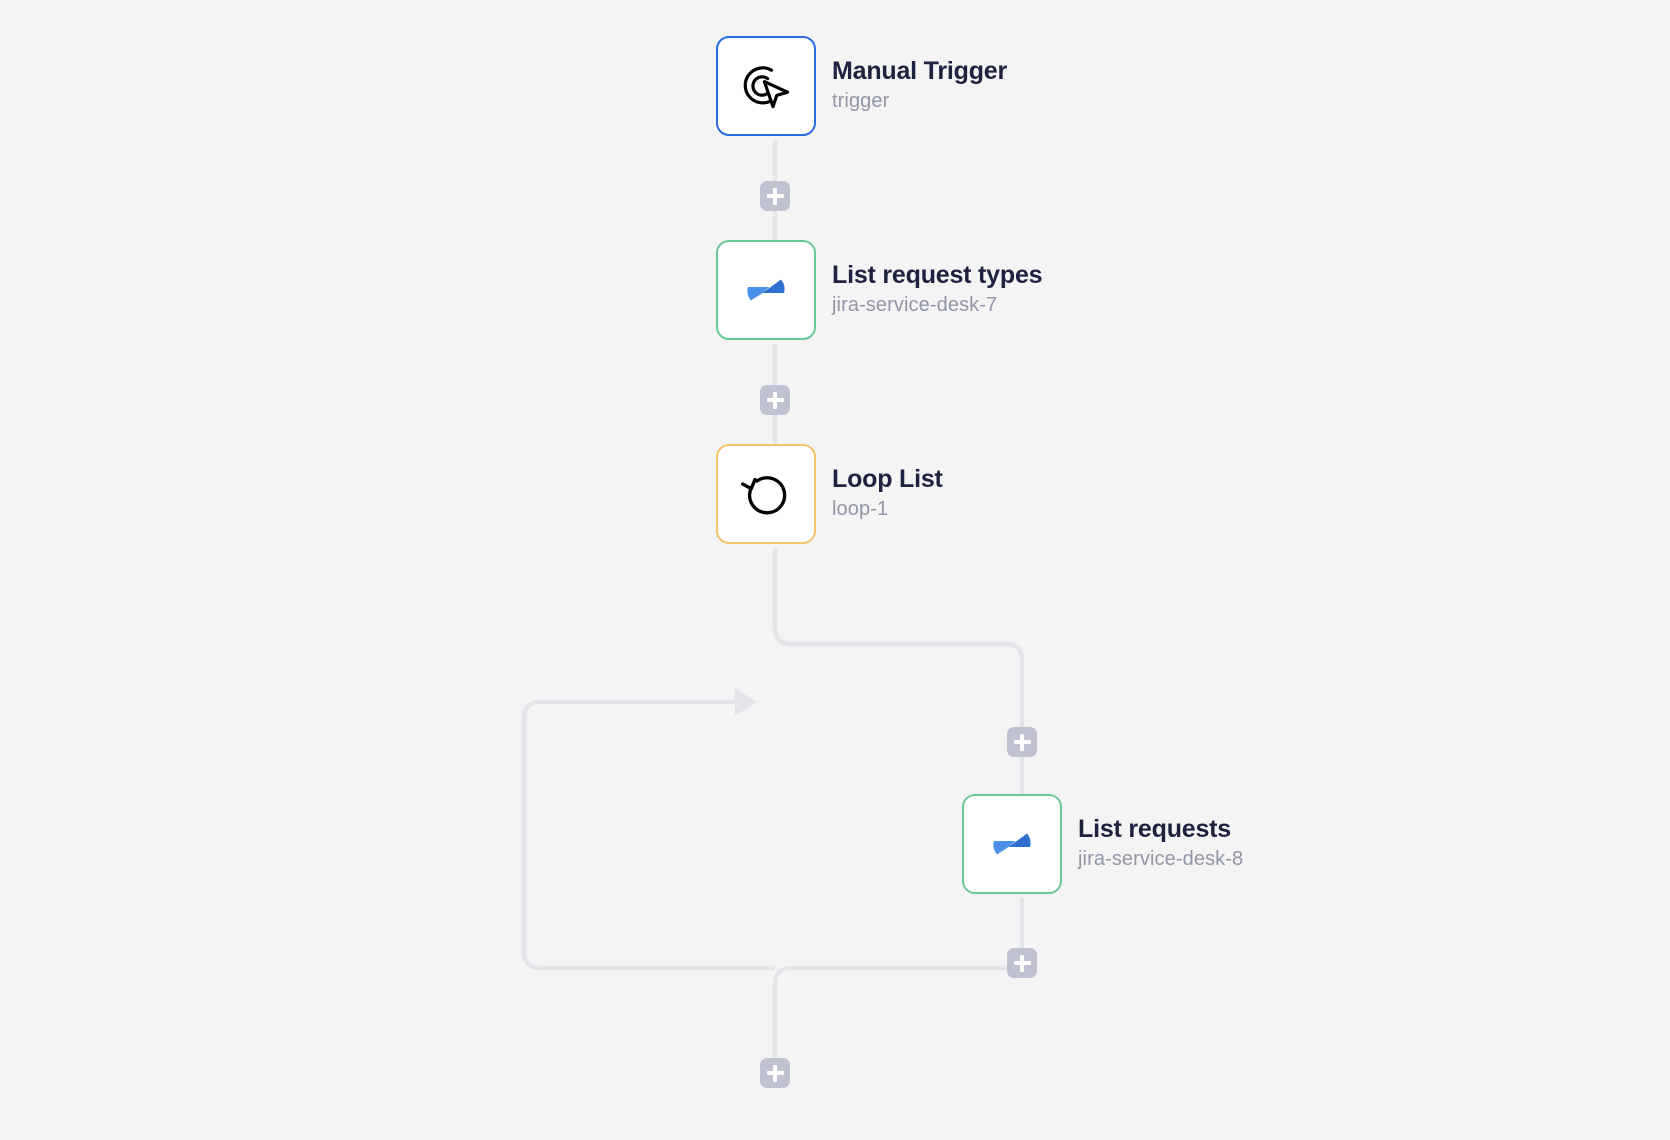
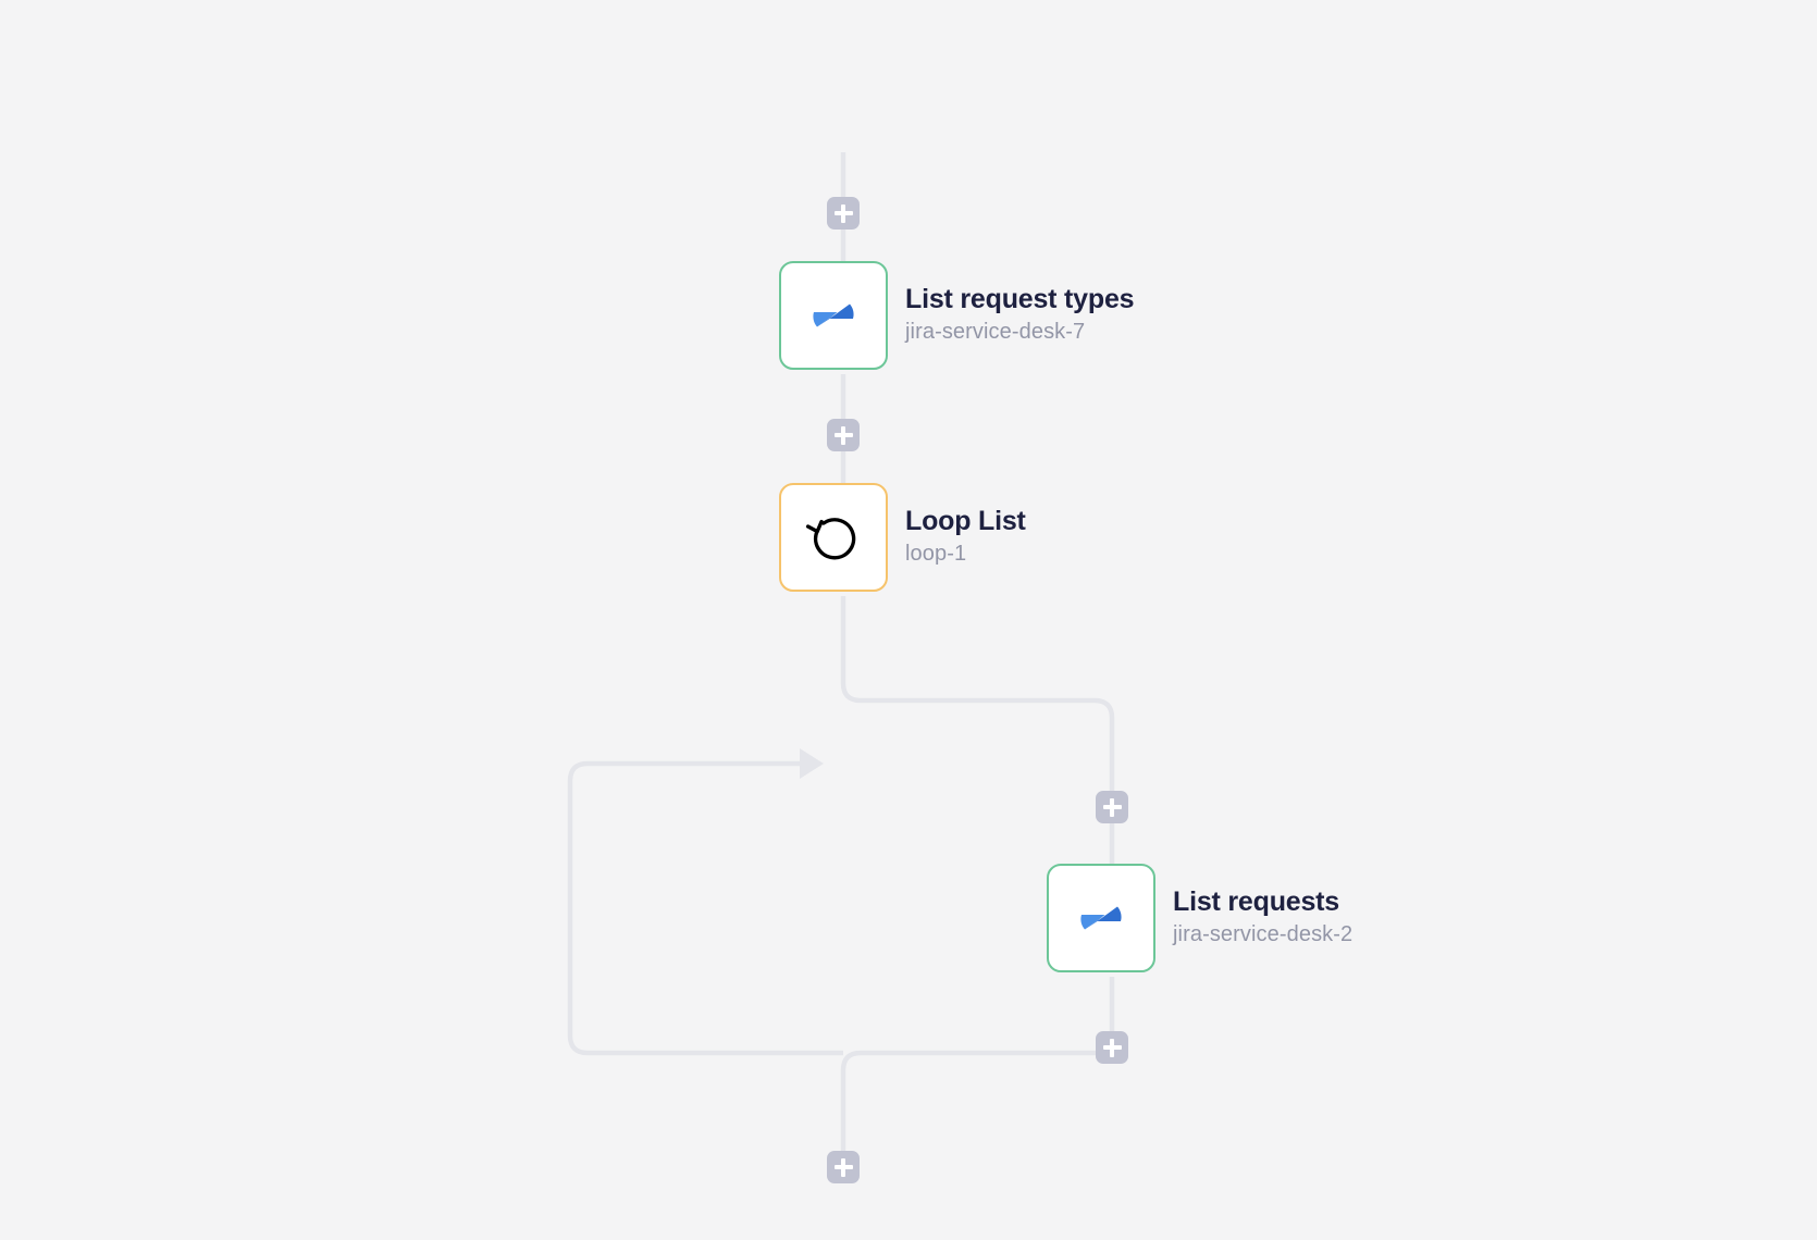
- Manual Trigger
- trigger
  List request types
  jira-service-desk-7
  Loop List
  loop-1
  List requests
- jira-service-desk-8
+ jira-service-desk-2
